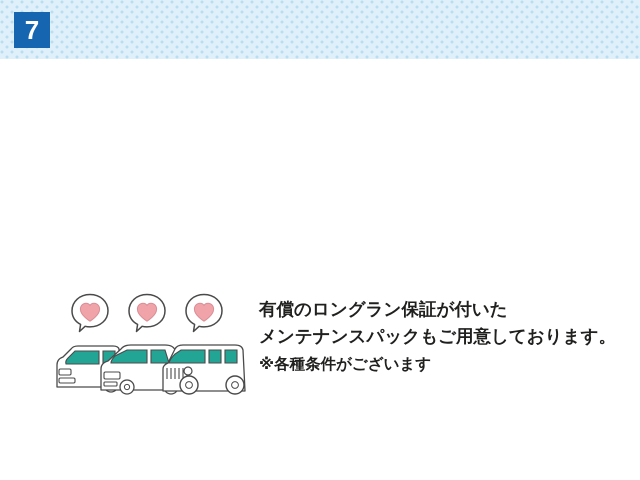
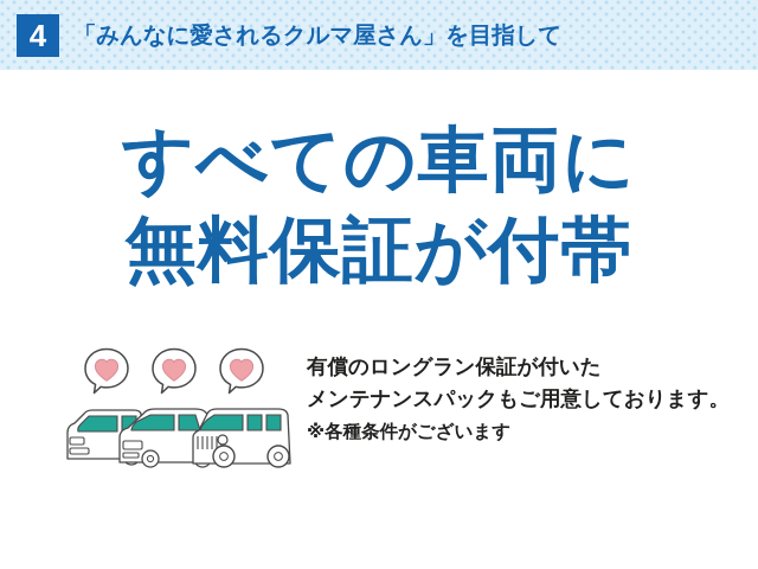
- 7
+ 4
+ 「みんなに愛されるクルマ屋さん」を目指して
+ すべての車両に
+ 無料保証が付帯
  有償のロングラン保証が付いた
  メンテナンスパックもご用意しております。
  ※各種条件がございます
